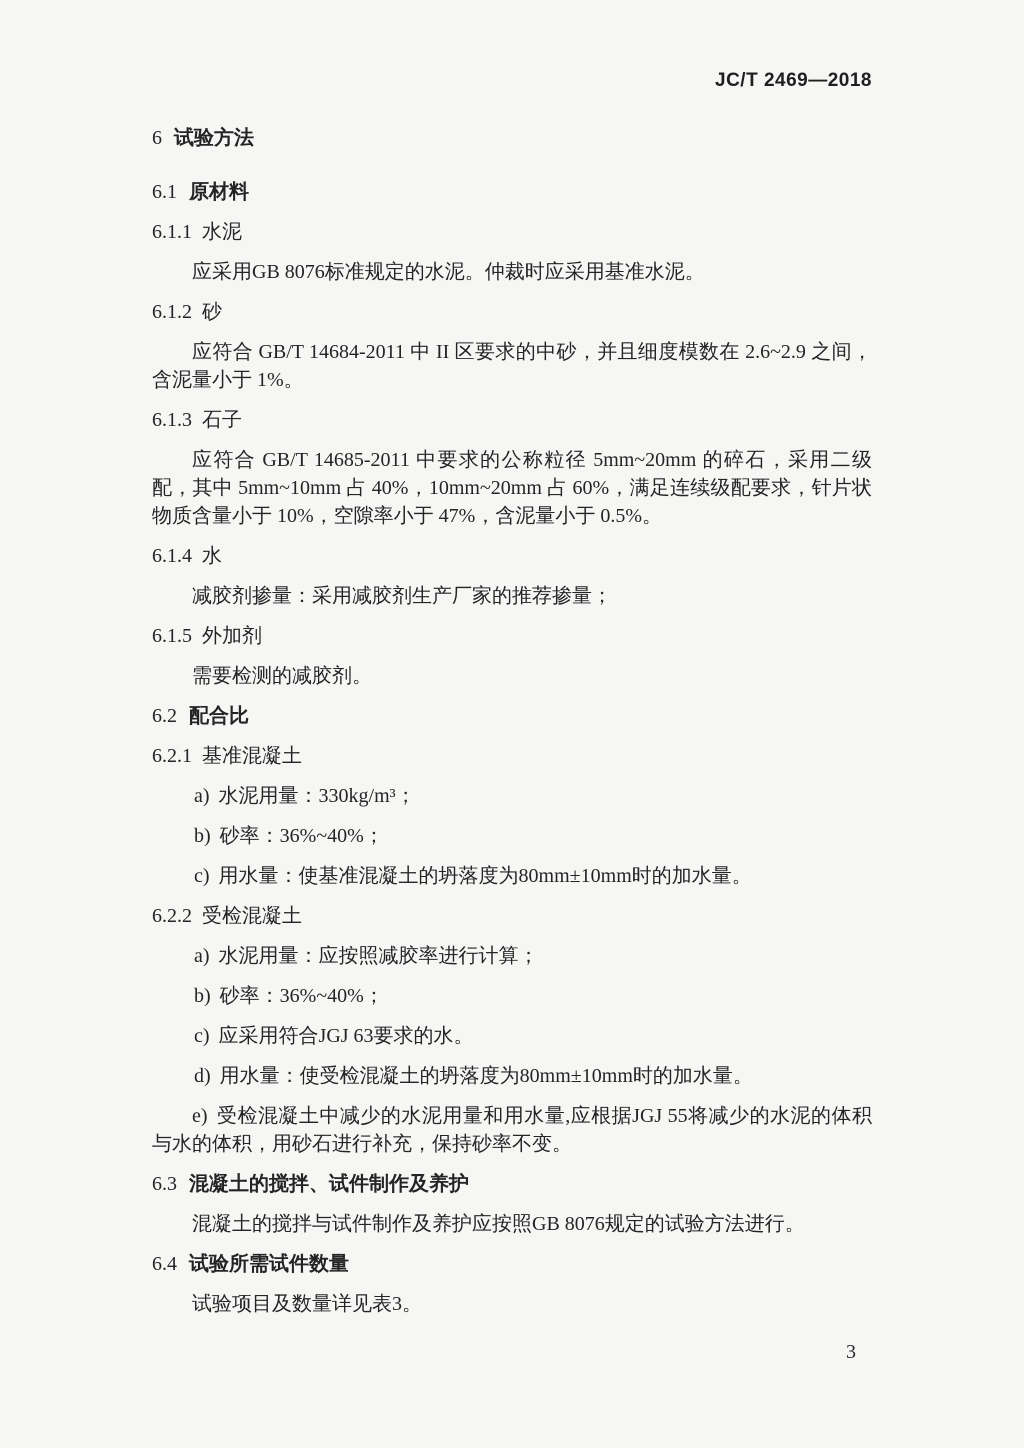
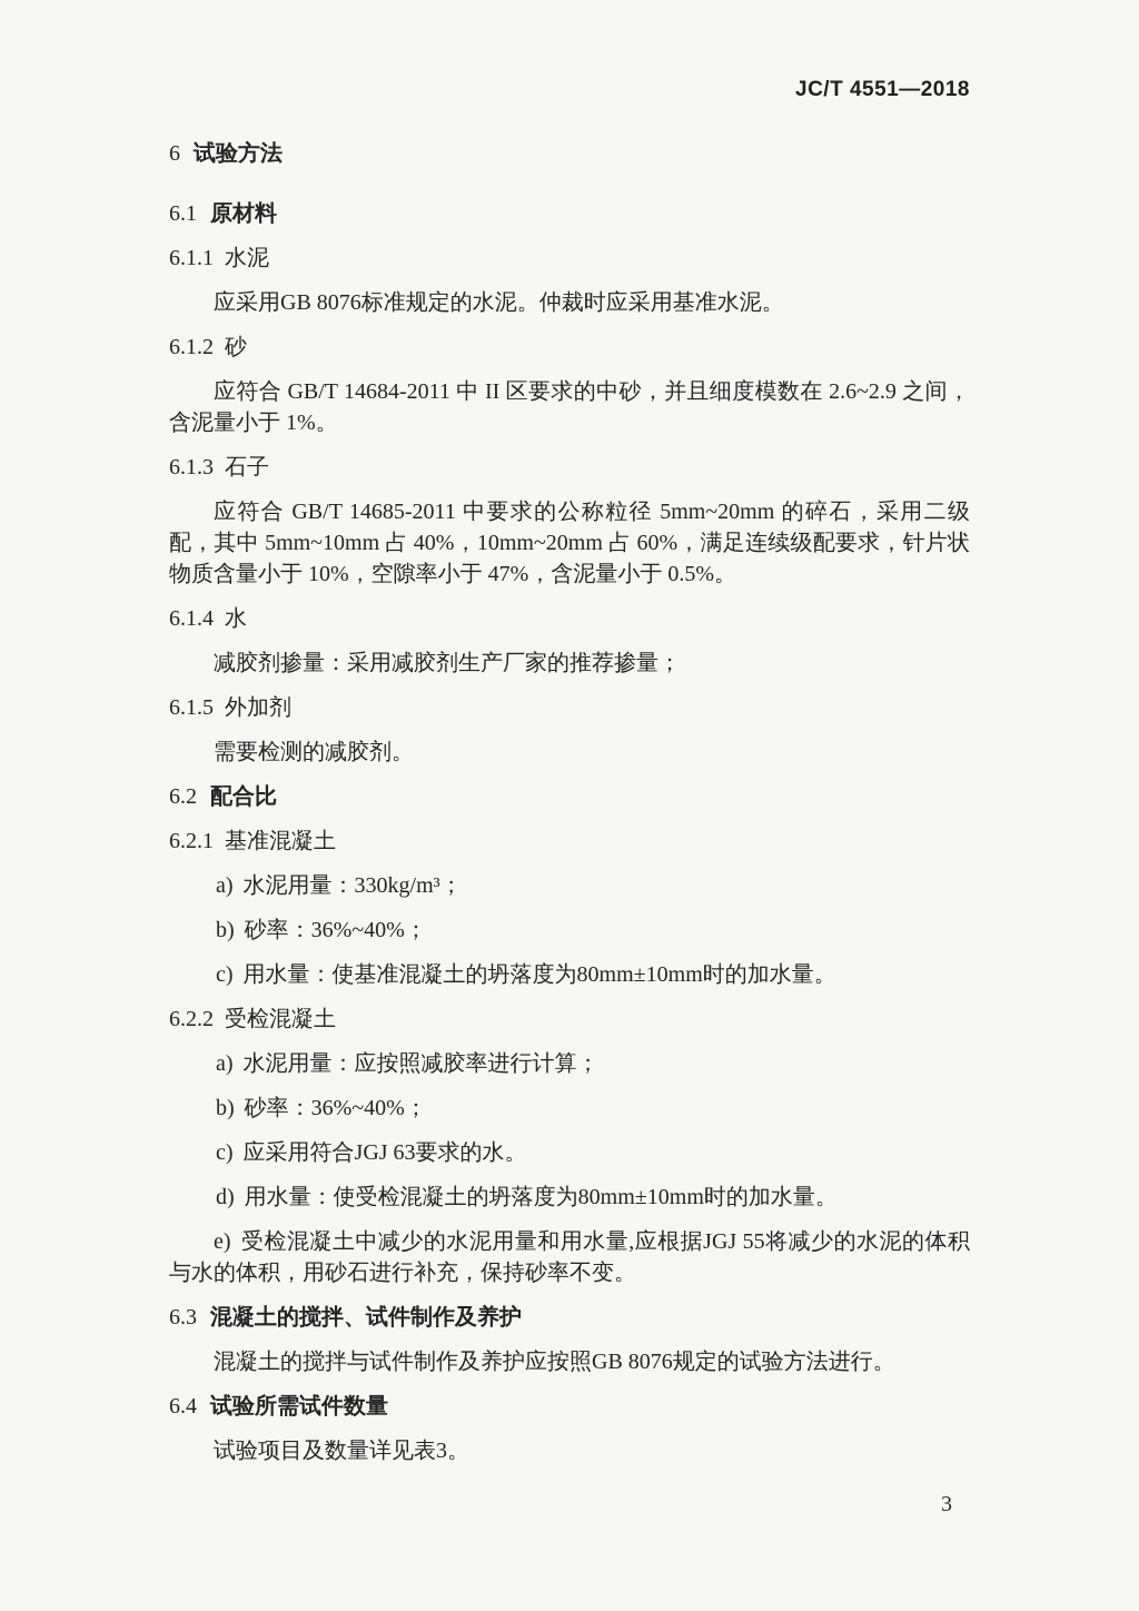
- JC/T 2469—2018
+ JC/T 4551—2018
  6 试验方法
  6.1 原材料
  6.1.1 水泥
  应采用GB 8076标准规定的水泥。仲裁时应采用基准水泥。
  6.1.2 砂
  应符合 GB/T 14684-2011 中 II 区要求的中砂，并且细度模数在 2.6~2.9 之间，含泥量小于 1%。
  6.1.3 石子
  应符合 GB/T 14685-2011 中要求的公称粒径 5mm~20mm 的碎石，采用二级配，其中 5mm~10mm 占 40%，10mm~20mm 占 60%，满足连续级配要求，针片状物质含量小于 10%，空隙率小于 47%，含泥量小于 0.5%。
  6.1.4 水
  减胶剂掺量：采用减胶剂生产厂家的推荐掺量；
  6.1.5 外加剂
  需要检测的减胶剂。
  6.2 配合比
  6.2.1 基准混凝土
  a) 水泥用量：330kg/m³；
  b) 砂率：36%~40%；
  c) 用水量：使基准混凝土的坍落度为80mm±10mm时的加水量。
  6.2.2 受检混凝土
  a) 水泥用量：应按照减胶率进行计算；
  b) 砂率：36%~40%；
  c) 应采用符合JGJ 63要求的水。
  d) 用水量：使受检混凝土的坍落度为80mm±10mm时的加水量。
  e) 受检混凝土中减少的水泥用量和用水量,应根据JGJ 55将减少的水泥的体积与水的体积，用砂石进行补充，保持砂率不变。
  6.3 混凝土的搅拌、试件制作及养护
  混凝土的搅拌与试件制作及养护应按照GB 8076规定的试验方法进行。
  6.4 试验所需试件数量
  试验项目及数量详见表3。
  3
